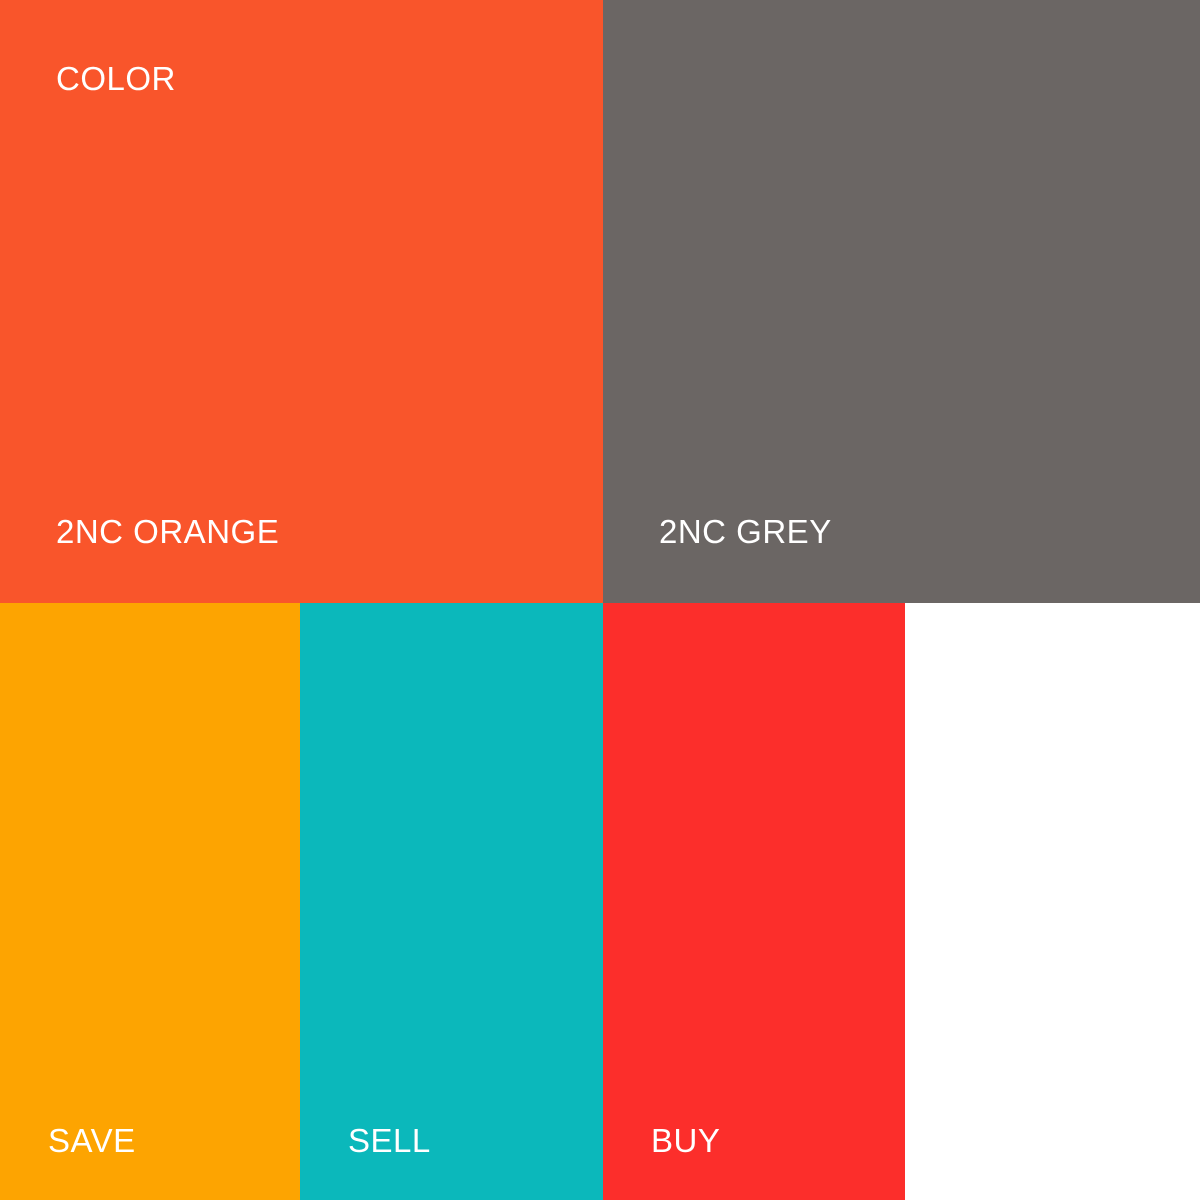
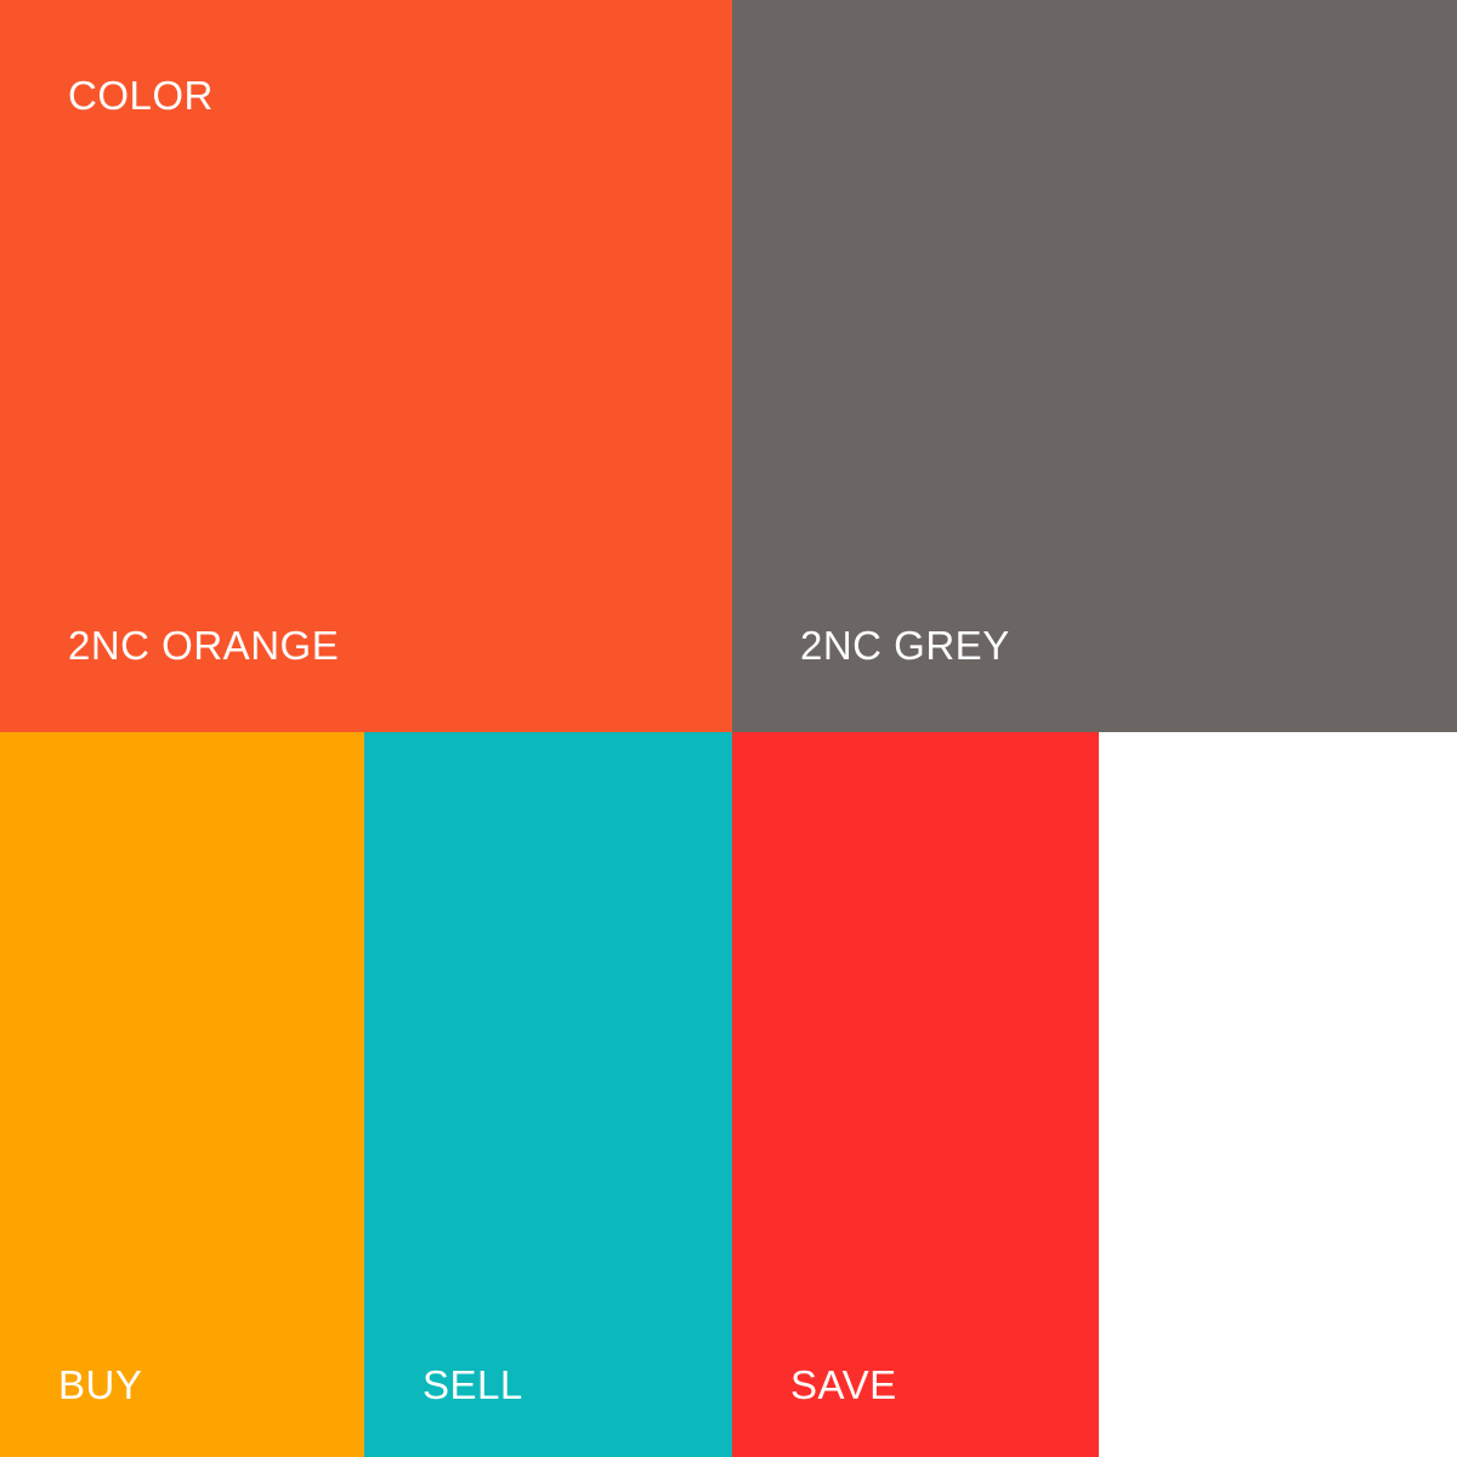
  COLOR
  2NC ORANGE
  2NC GREY
- SAVE
+ BUY
  SELL
- BUY
+ SAVE
